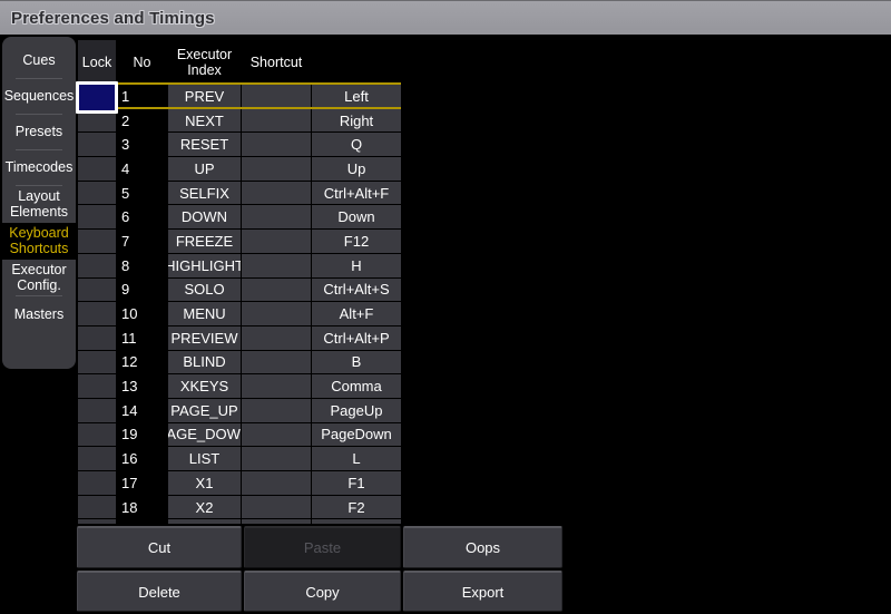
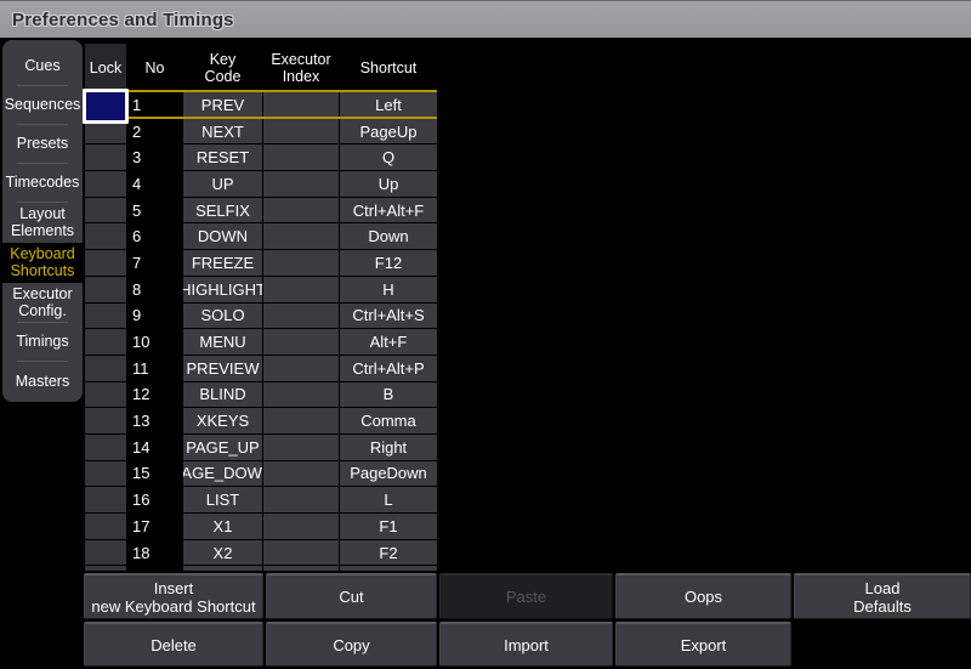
  Preferences and Timings
  Cues
  Sequences
  Presets
  Timecodes
  Layout
  Elements
  Keyboard
  Shortcuts
  Executor
  Config.
+ Timings
  Masters
  Lock
  No
+ Key
+ Code
  Executor
  Index
  Shortcut
  1
  PREV
  Left
  2
  NEXT
- Right
+ PageUp
  3
  RESET
  Q
  4
  UP
  Up
  5
  SELFIX
  Ctrl+Alt+F
  6
  DOWN
  Down
  7
  FREEZE
  F12
  8
  HIGHLIGHT
  H
  9
  SOLO
  Ctrl+Alt+S
  10
  MENU
  Alt+F
  11
  PREVIEW
  Ctrl+Alt+P
  12
  BLIND
  B
  13
  XKEYS
  Comma
  14
  PAGE_UP
- PageUp
+ Right
- 19
+ 15
  AGE_DOW
  PageDown
  16
  LIST
  L
  17
  X1
  F1
  18
  X2
  F2
+ Insert
+ new Keyboard Shortcut
  Cut
  Paste
  Oops
+ Load
+ Defaults
  Delete
  Copy
+ Import
  Export
